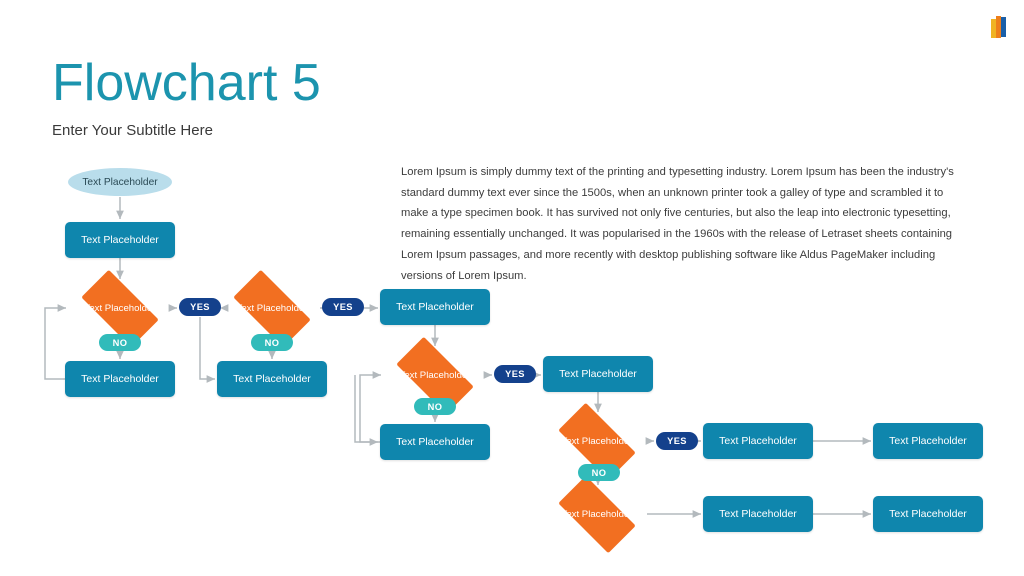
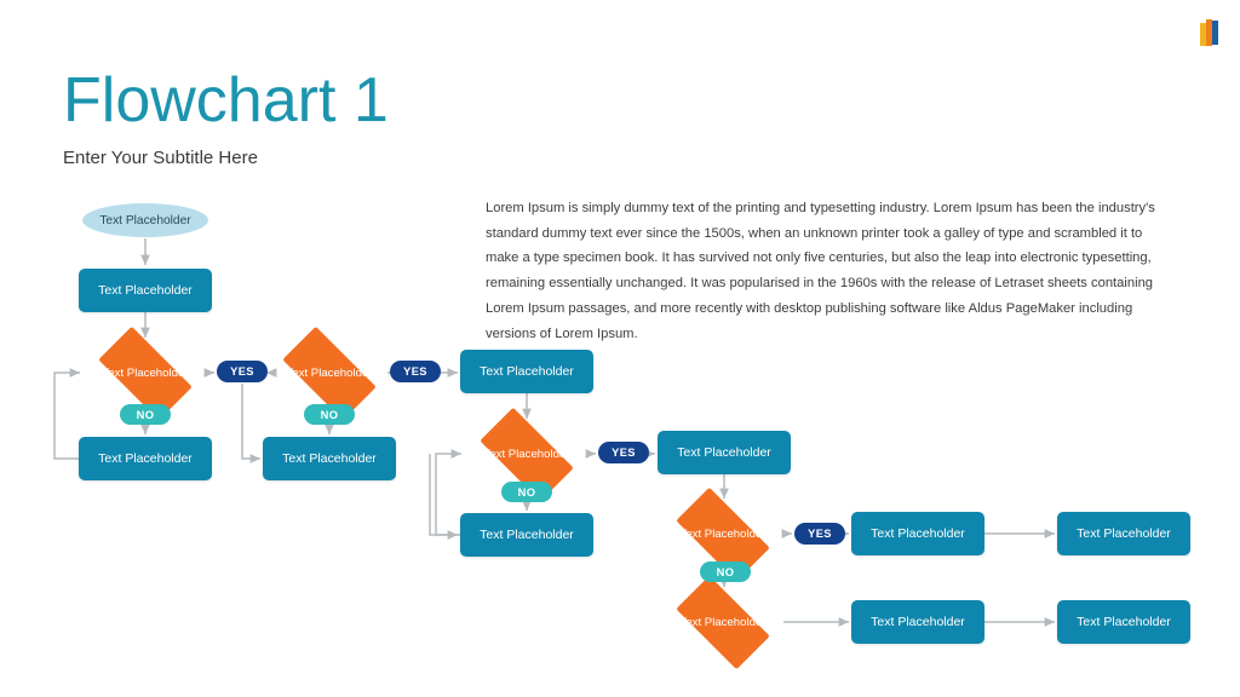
- Flowchart 5
+ Flowchart 1
  Enter Your Subtitle Here
  Lorem Ipsum is simply dummy text of the printing and typesetting industry. Lorem Ipsum has been the industry's standard dummy text ever since the 1500s, when an unknown printer took a galley of type and scrambled it to make a type specimen book. It has survived not only five centuries, but also the leap into electronic typesetting, remaining essentially unchanged. It was popularised in the 1960s with the release of Letraset sheets containing Lorem Ipsum passages, and more recently with desktop publishing software like Aldus PageMaker including versions of Lorem Ipsum.
  Text Placeholder
  Text Placeholder
  Text Placeholder
  Text Placeholder
  Text Placeholder
  Text Placeholder
  Text Placeholder
  Text Placeholder
  Text Placeholder
  Text Placeholder
  Text Placeholder
  Text Placeholder
  Text Placeholder
  Text Placeholder
  Text Placeholder
  Text Placeholder
  YES
  NO
  YES
  NO
  YES
  NO
  YES
  NO
